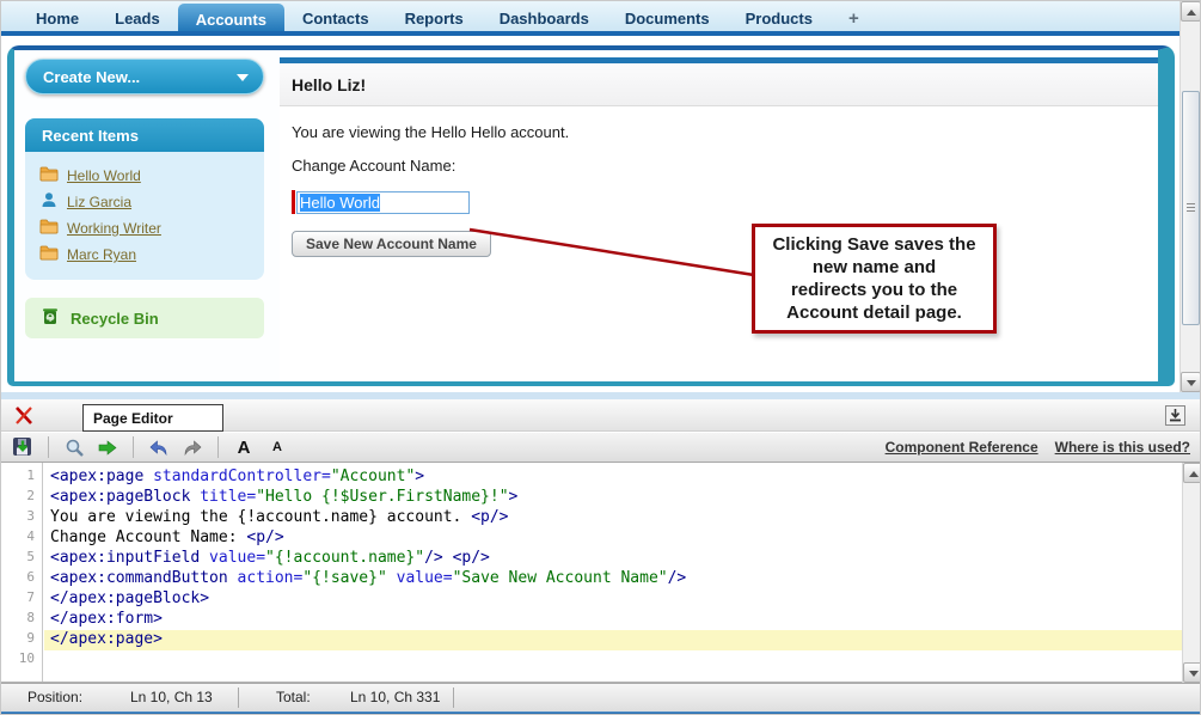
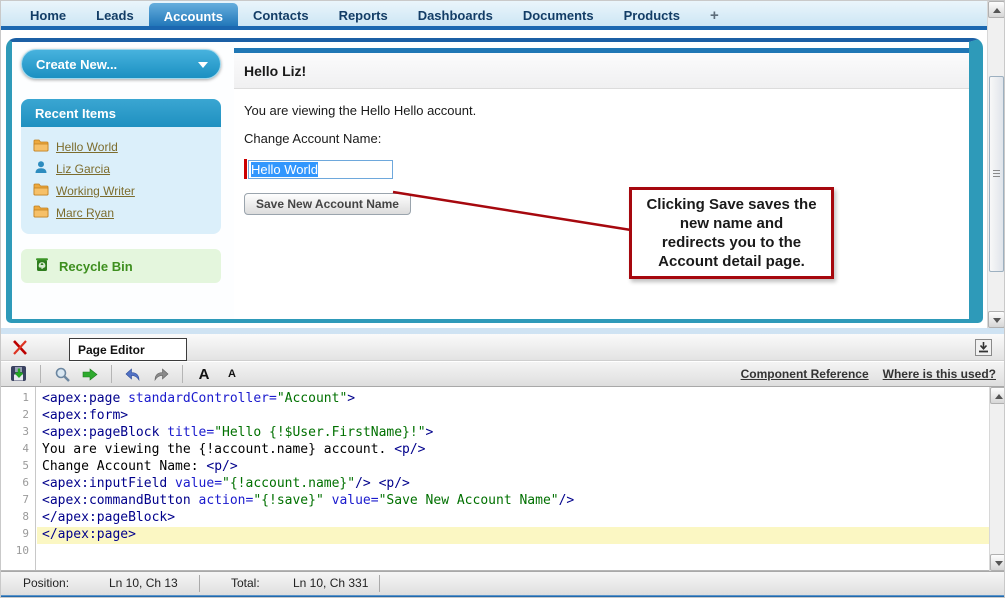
  Home
  Leads
  Accounts
  Contacts
  Reports
  Dashboards
  Documents
  Products
  +
  Create New...
  Recent Items
  Hello World
  Liz Garcia
  Working Writer
  Marc Ryan
  Recycle Bin
  Hello Liz!
  You are viewing the Hello Hello account.
  Change Account Name:
  Hello World
  Save New Account Name
  Clicking Save saves the
  new name and
  redirects you to the
  Account detail page.
  Page Editor
  A
  A
  Component Reference
  Where is this used?
  1
  2
  3
  4
  5
  6
  7
  8
  9
  10
  <apex:page standardController="Account">
+ <apex:form>
  <apex:pageBlock title="Hello {!$User.FirstName}!">
  You are viewing the {!account.name} account. <p/>
  Change Account Name: <p/>
  <apex:inputField value="{!account.name}"/> <p/>
  <apex:commandButton action="{!save}" value="Save New Account Name"/>
  </apex:pageBlock>
- </apex:form>
  </apex:page>
  Position:
  Ln 10, Ch 13
  Total:
  Ln 10, Ch 331
